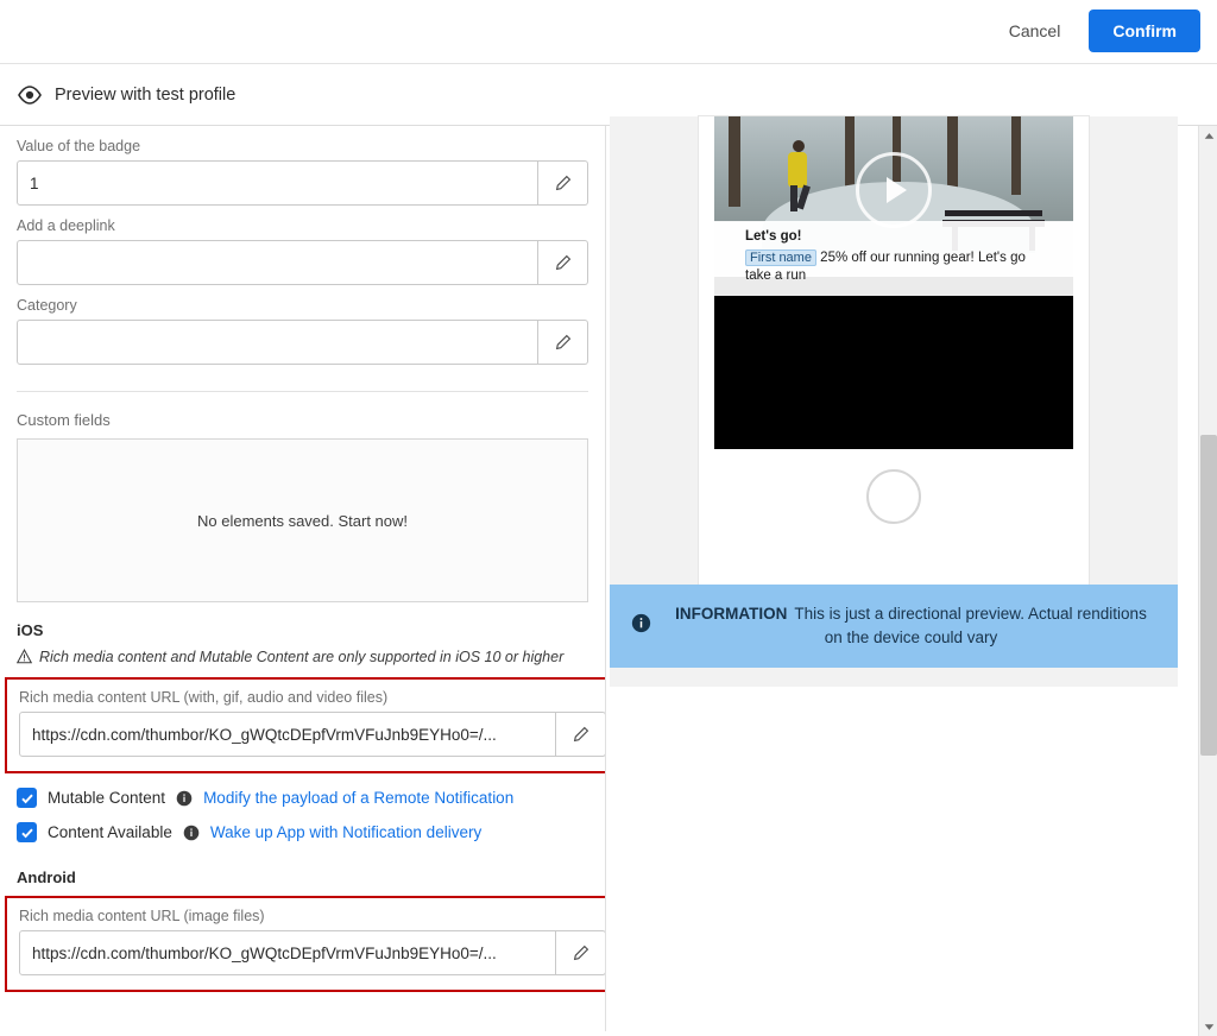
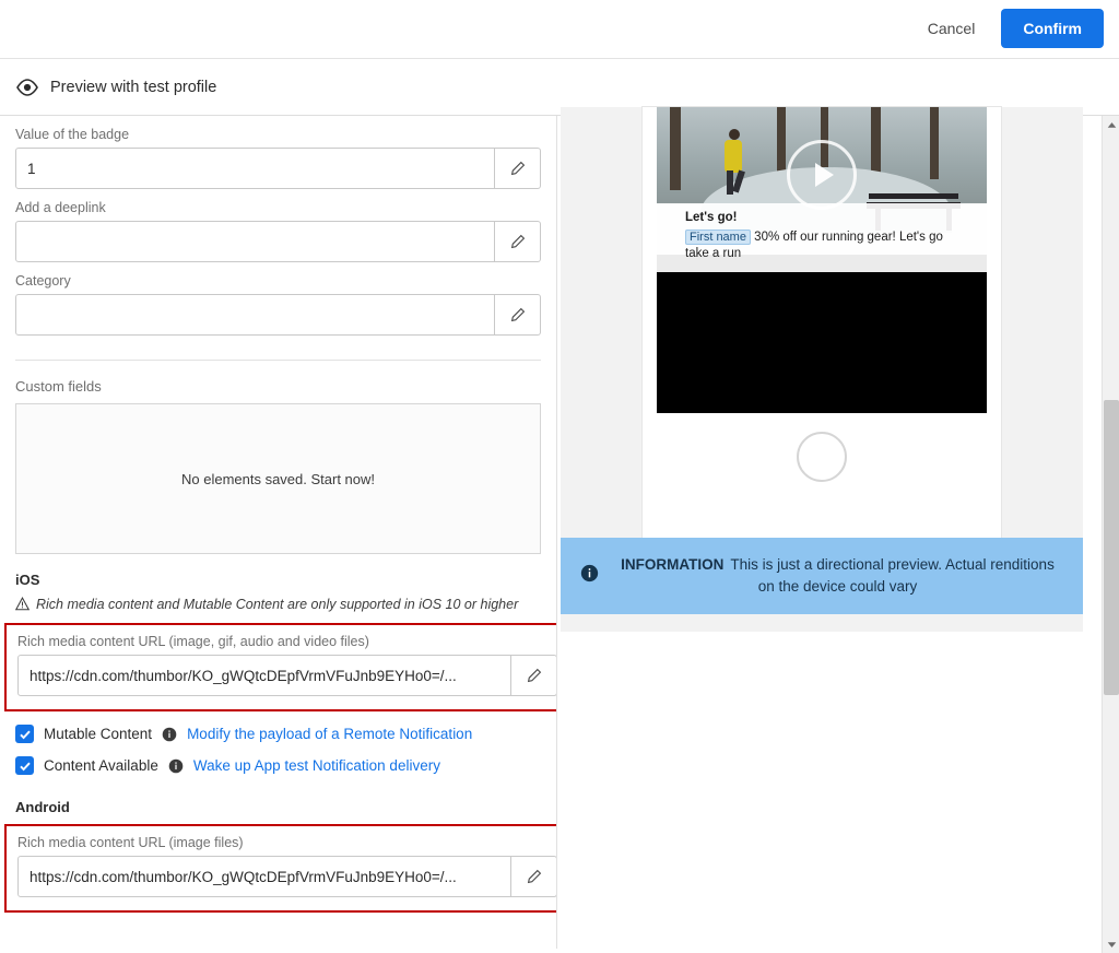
  Cancel
  Confirm
  Preview with test profile
  Value of the badge
  1
  Add a deeplink
  Category
  Custom fields
  No elements saved. Start now!
  iOS
  Rich media content and Mutable Content are only supported in iOS 10 or higher
- Rich media content URL (with, gif, audio and video files)
+ Rich media content URL (image, gif, audio and video files)
  https://cdn.com/thumbor/KO_gWQtcDEpfVrmVFuJnb9EYHo0=/...
  Mutable Content
  Modify the payload of a Remote Notification
  Content Available
- Wake up App with Notification delivery
+ Wake up App test Notification delivery
  Android
  Rich media content URL (image files)
  https://cdn.com/thumbor/KO_gWQtcDEpfVrmVFuJnb9EYHo0=/...
  Let's go!
- First name 25% off our running gear! Let's go take a run
+ First name 30% off our running gear! Let's go take a run
  INFORMATION This is just a directional preview. Actual renditions on the device could vary
